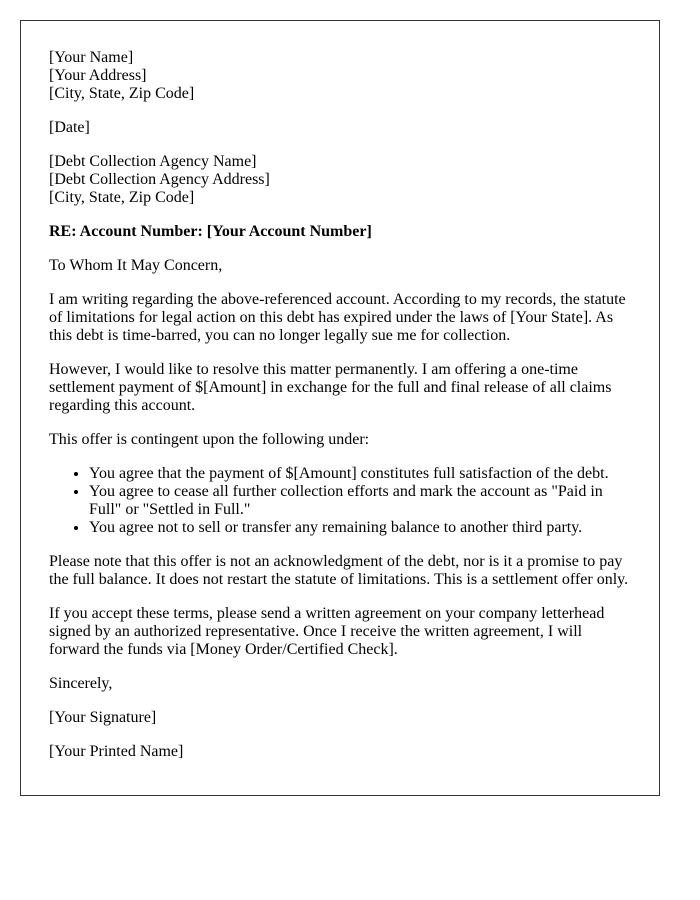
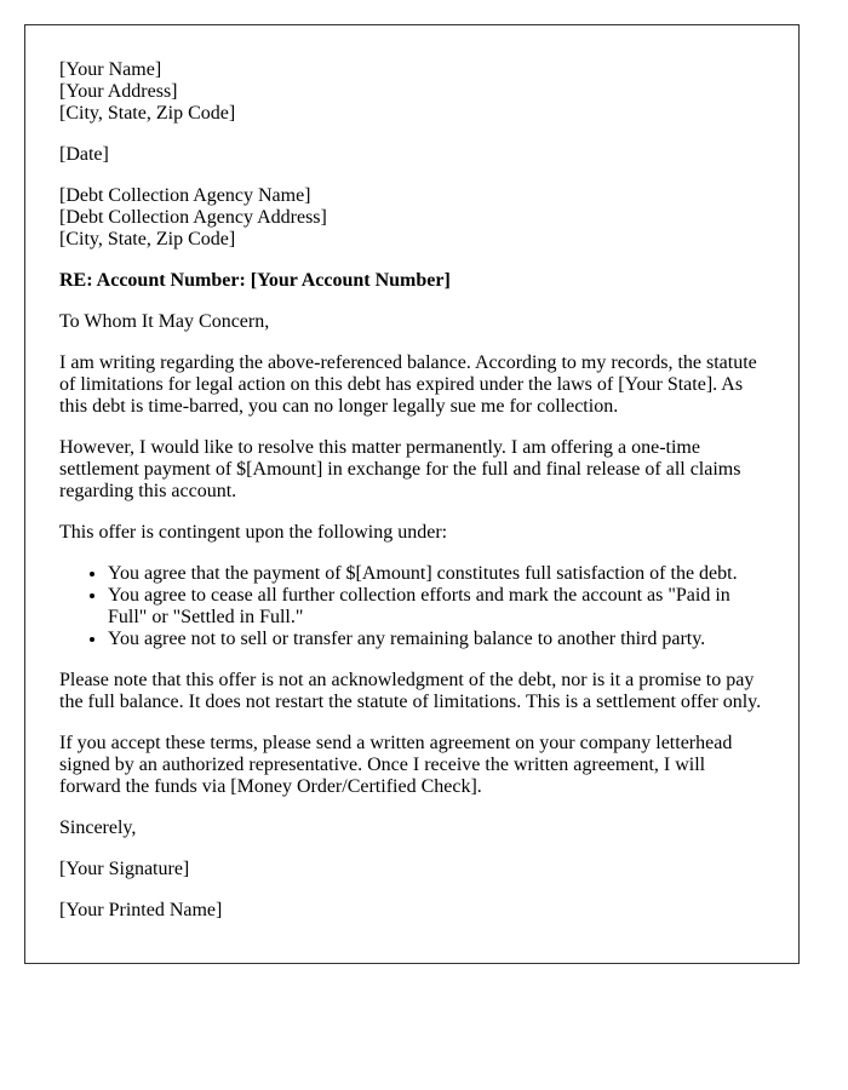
  [Your Name]
  [Your Address]
  [City, State, Zip Code]
  [Date]
  [Debt Collection Agency Name]
  [Debt Collection Agency Address]
  [City, State, Zip Code]
  RE: Account Number: [Your Account Number]
  To Whom It May Concern,
- I am writing regarding the above-referenced account. According to my records, the statute of limitations for legal action on this debt has expired under the laws of [Your State]. As this debt is time-barred, you can no longer legally sue me for collection.
+ I am writing regarding the above-referenced balance. According to my records, the statute of limitations for legal action on this debt has expired under the laws of [Your State]. As this debt is time-barred, you can no longer legally sue me for collection.
  However, I would like to resolve this matter permanently. I am offering a one-time settlement payment of $[Amount] in exchange for the full and final release of all claims regarding this account.
  This offer is contingent upon the following under:
  You agree that the payment of $[Amount] constitutes full satisfaction of the debt.
  You agree to cease all further collection efforts and mark the account as "Paid in Full" or "Settled in Full."
  You agree not to sell or transfer any remaining balance to another third party.
  Please note that this offer is not an acknowledgment of the debt, nor is it a promise to pay the full balance. It does not restart the statute of limitations. This is a settlement offer only.
  If you accept these terms, please send a written agreement on your company letterhead signed by an authorized representative. Once I receive the written agreement, I will forward the funds via [Money Order/Certified Check].
  Sincerely,
  [Your Signature]
  [Your Printed Name]
